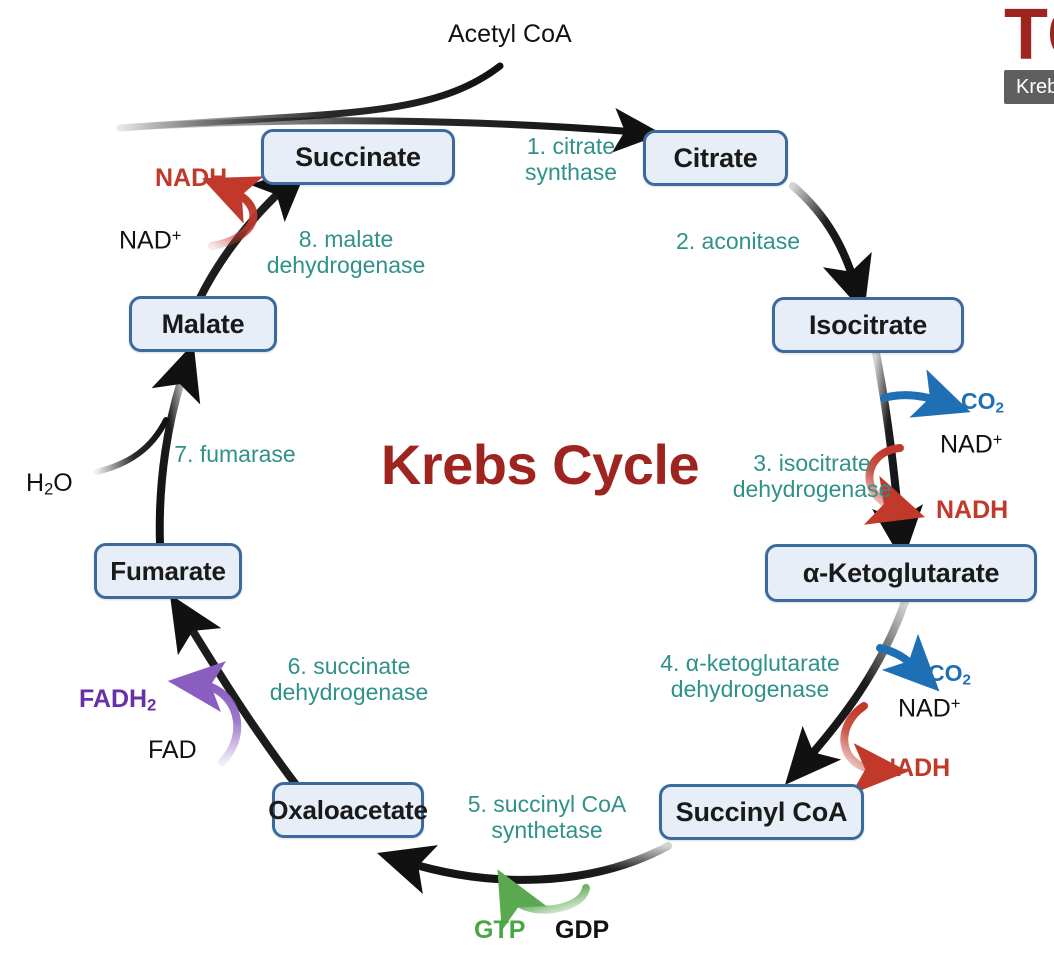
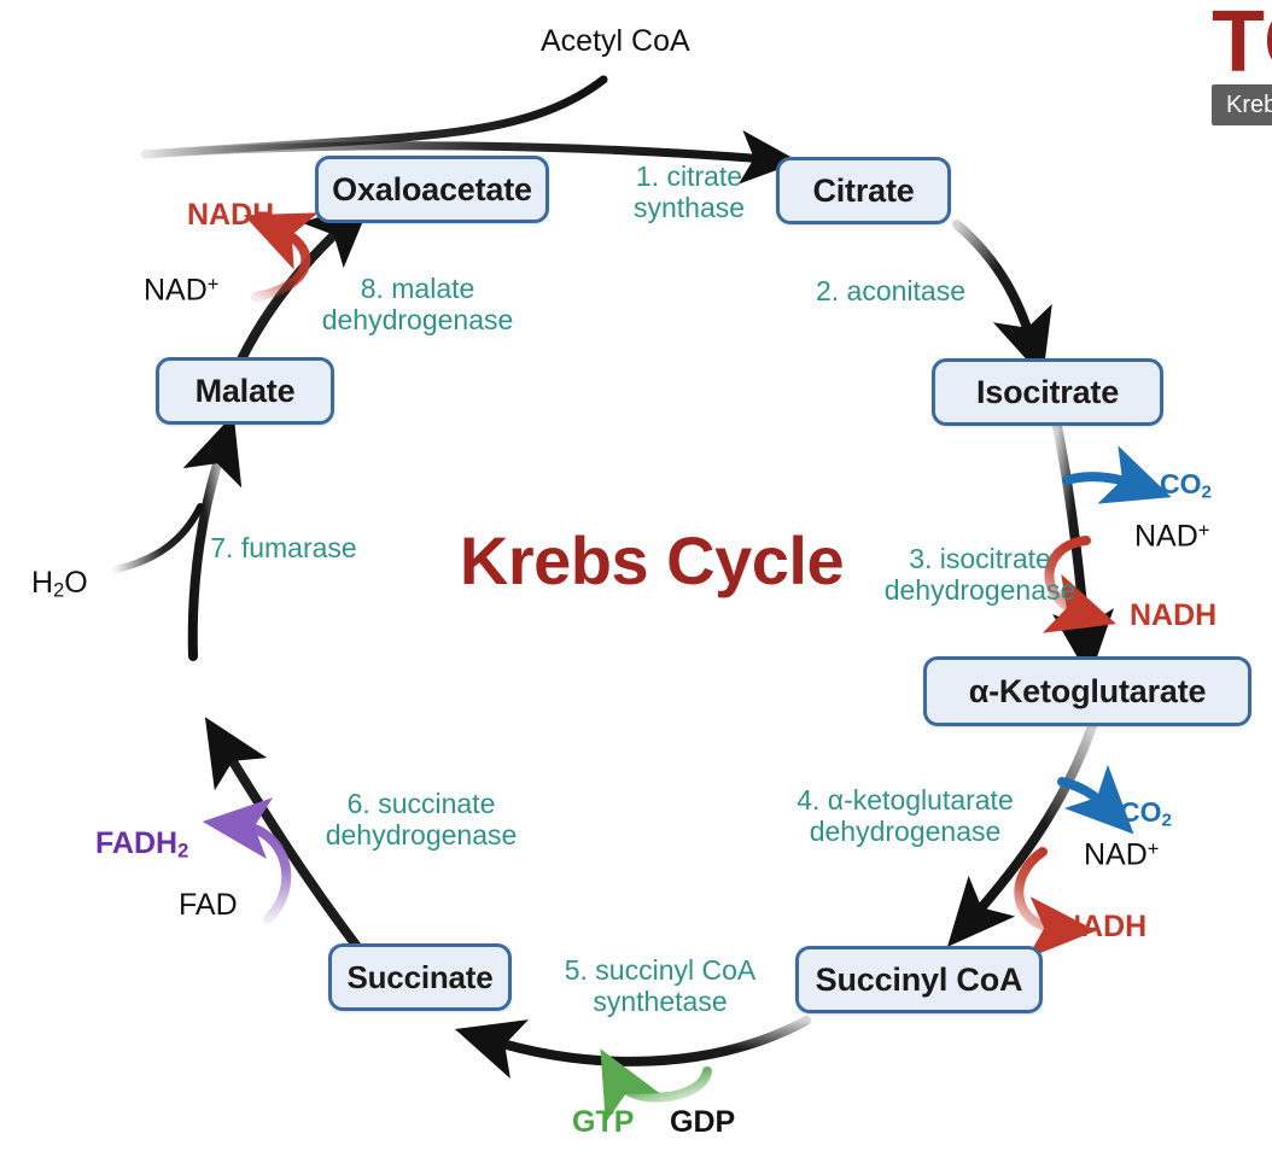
- Succinate
+ Oxaloacetate
  Citrate
  Isocitrate
  α-Ketoglutarate
  Succinyl CoA
- Oxaloacetate
+ Succinate
- Fumarate
  Malate
  1. citrate
  synthase
  2. aconitase
  3. isocitrate
  dehydrogenase
  4. α-ketoglutarate
  dehydrogenase
  5. succinyl CoA
  synthetase
  6. succinate
  dehydrogenase
  7. fumarase
  8. malate
  dehydrogenase
  Acetyl CoA
  NADH
  NAD+
  CO2
  NAD+
  NADH
  CO2
  NAD+
  NADH
  GTP
  GDP
  FADH2
  FAD
  H2O
  Krebs Cycle
  Kreb
